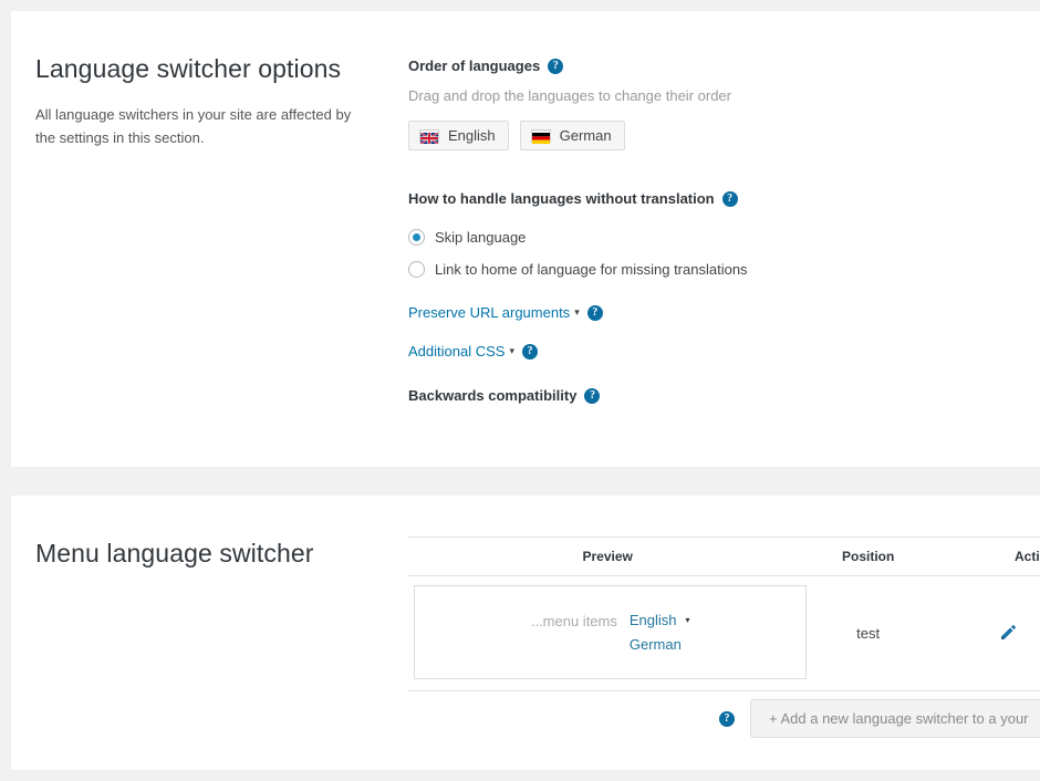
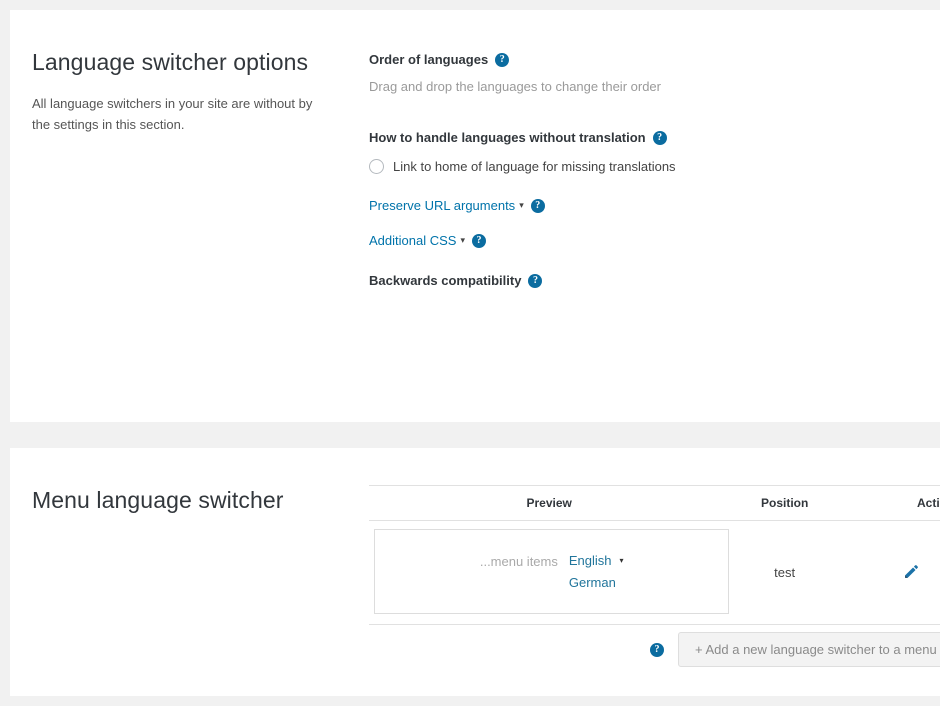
  Language switcher options
- All language switchers in your site are affected by the settings in this section.
+ All language switchers in your site are without by the settings in this section.
  Order of languages
  ?
  Drag and drop the languages to change their order
- English
- German
  How to handle languages without translation
  ?
- Skip language
  Link to home of language for missing translations
  Preserve URL arguments
  ▾
  ?
  Additional CSS
  ▾
  ?
  Backwards compatibility
  ?
  Menu language switcher
  Preview	Position	Acti
  ...menu items English ▾ German	test
  ?
- + Add a new language switcher to a your
+ + Add a new language switcher to a menu
